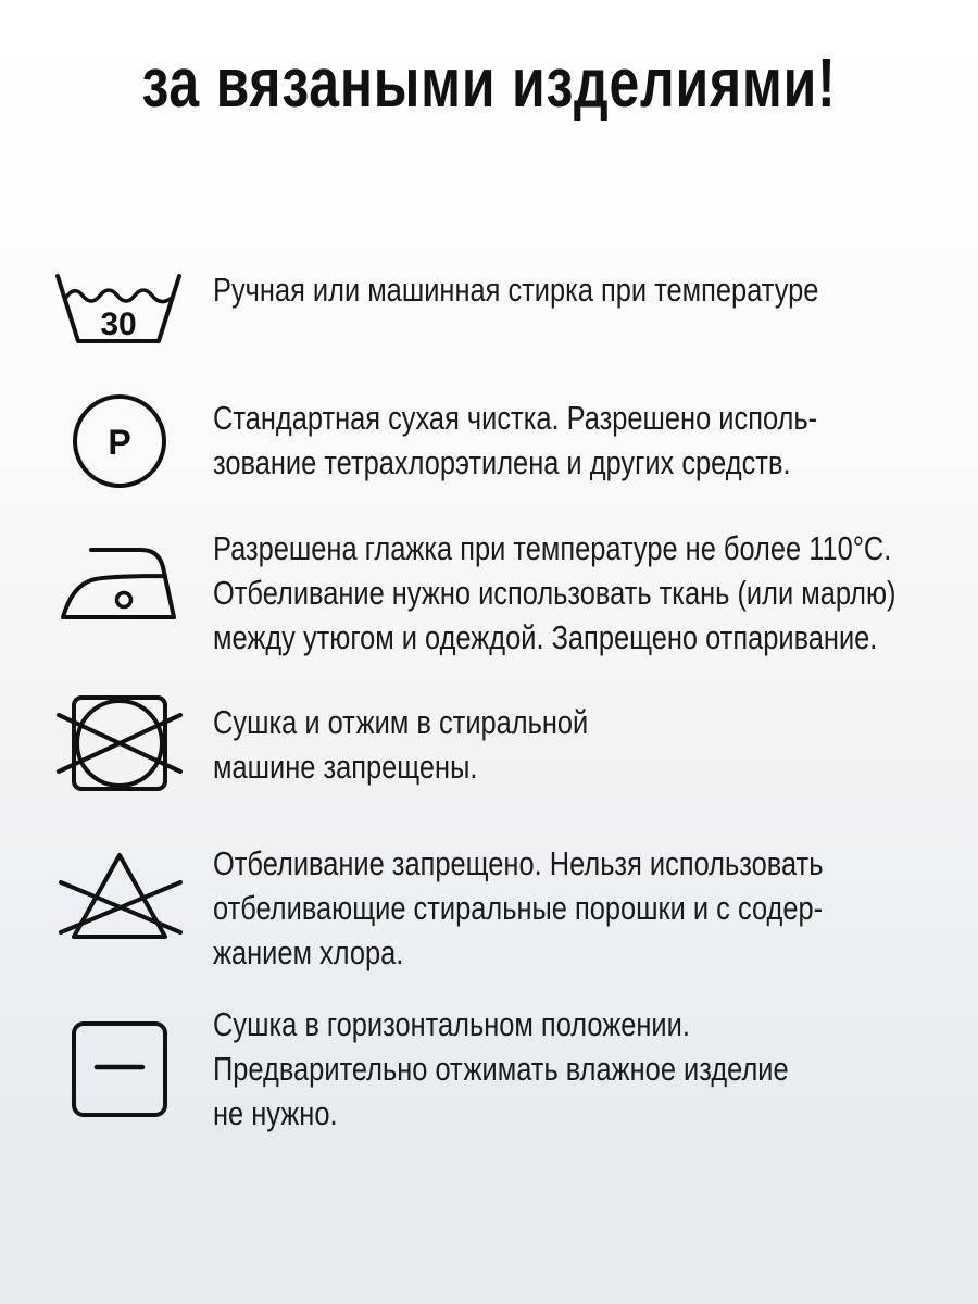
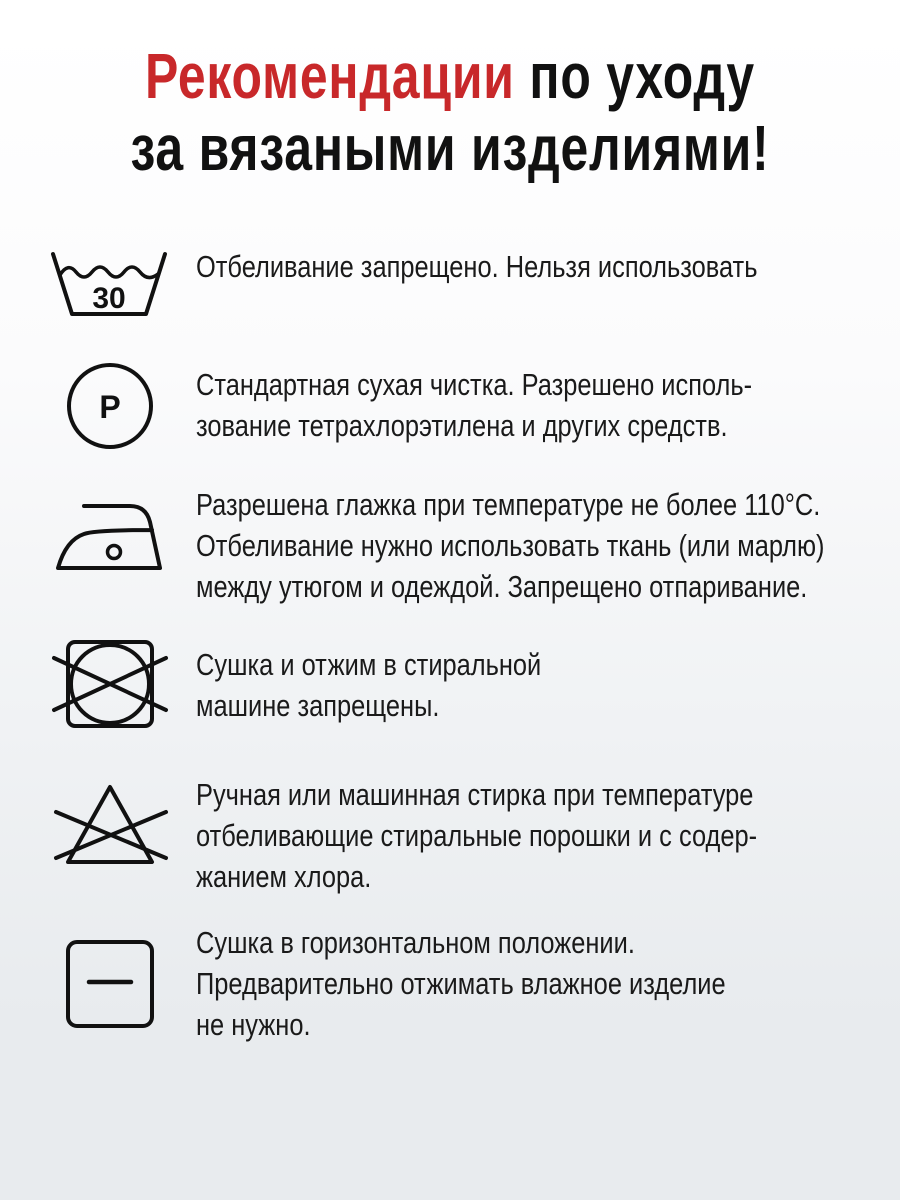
+ Рекомендации по уходу
  за вязаными изделиями!
  30
- Ручная или машинная стирка при температуре
+ Отбеливание запрещено. Нельзя использовать
  P
  Стандартная сухая чистка. Разрешено исполь-
  зование тетрахлорэтилена и других средств.
  Разрешена глажка при температуре не более 110°С.
  Отбеливание нужно использовать ткань (или марлю)
  между утюгом и одеждой. Запрещено отпаривание.
  Сушка и отжим в стиральной
  машине запрещены.
- Отбеливание запрещено. Нельзя использовать
+ Ручная или машинная стирка при температуре
  отбеливающие стиральные порошки и с содер-
  жанием хлора.
  Сушка в горизонтальном положении.
  Предварительно отжимать влажное изделие
  не нужно.
